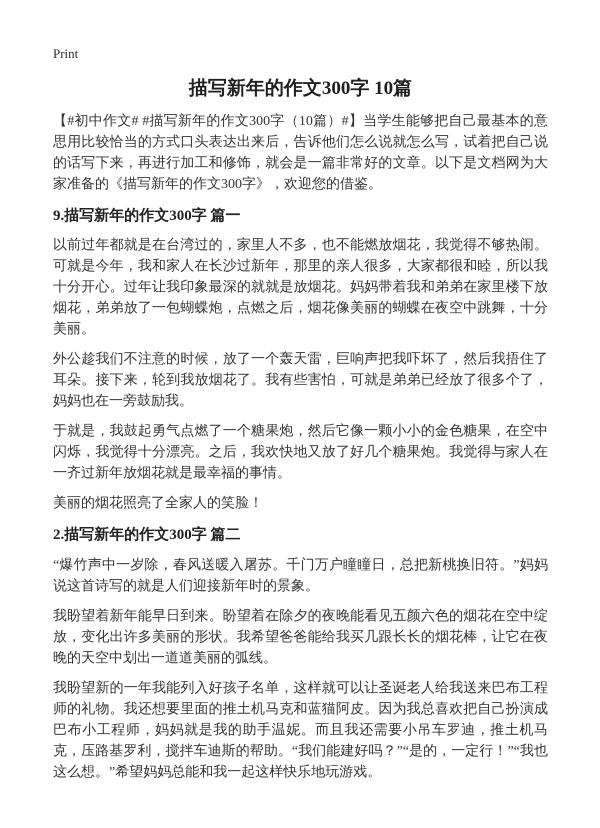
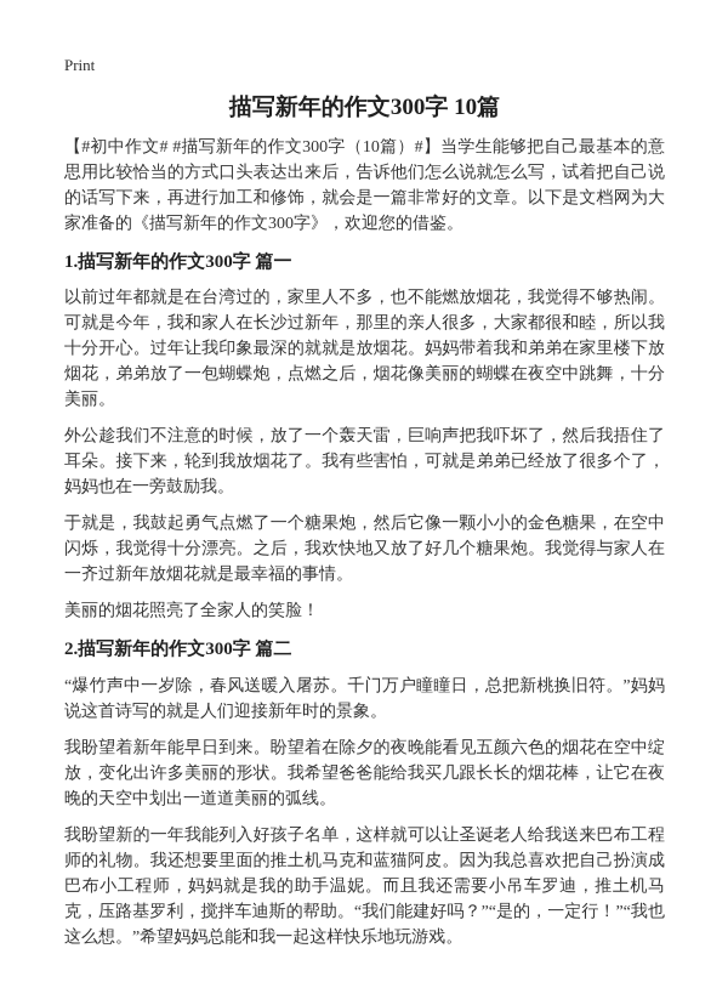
  Print
  描写新年的作文300字 10篇
  【#初中作文# #描写新年的作文300字（10篇）#】当学生能够把自己最基本的意思用比较恰当的方式口头表达出来后，告诉他们怎么说就怎么写，试着把自己说的话写下来，再进行加工和修饰，就会是一篇非常好的文章。以下是文档网为大家准备的《描写新年的作文300字》，欢迎您的借鉴。
- 9.描写新年的作文300字 篇一
+ 1.描写新年的作文300字 篇一
  以前过年都就是在台湾过的，家里人不多，也不能燃放烟花，我觉得不够热闹。可就是今年，我和家人在长沙过新年，那里的亲人很多，大家都很和睦，所以我十分开心。过年让我印象最深的就就是放烟花。妈妈带着我和弟弟在家里楼下放烟花，弟弟放了一包蝴蝶炮，点燃之后，烟花像美丽的蝴蝶在夜空中跳舞，十分美丽。
  外公趁我们不注意的时候，放了一个轰天雷，巨响声把我吓坏了，然后我捂住了耳朵。接下来，轮到我放烟花了。我有些害怕，可就是弟弟已经放了很多个了，妈妈也在一旁鼓励我。
  于就是，我鼓起勇气点燃了一个糖果炮，然后它像一颗小小的金色糖果，在空中闪烁，我觉得十分漂亮。之后，我欢快地又放了好几个糖果炮。我觉得与家人在一齐过新年放烟花就是最幸福的事情。
  美丽的烟花照亮了全家人的笑脸！
  2.描写新年的作文300字 篇二
  “爆竹声中一岁除，春风送暖入屠苏。千门万户瞳瞳日，总把新桃换旧符。”妈妈说这首诗写的就是人们迎接新年时的景象。
  我盼望着新年能早日到来。盼望着在除夕的夜晚能看见五颜六色的烟花在空中绽放，变化出许多美丽的形状。我希望爸爸能给我买几跟长长的烟花棒，让它在夜晚的天空中划出一道道美丽的弧线。
  我盼望新的一年我能列入好孩子名单，这样就可以让圣诞老人给我送来巴布工程师的礼物。我还想要里面的推土机马克和蓝猫阿皮。因为我总喜欢把自己扮演成巴布小工程师，妈妈就是我的助手温妮。而且我还需要小吊车罗迪，推土机马克，压路基罗利，搅拌车迪斯的帮助。“我们能建好吗？”“是的，一定行！”“我也这么想。”希望妈妈总能和我一起这样快乐地玩游戏。
